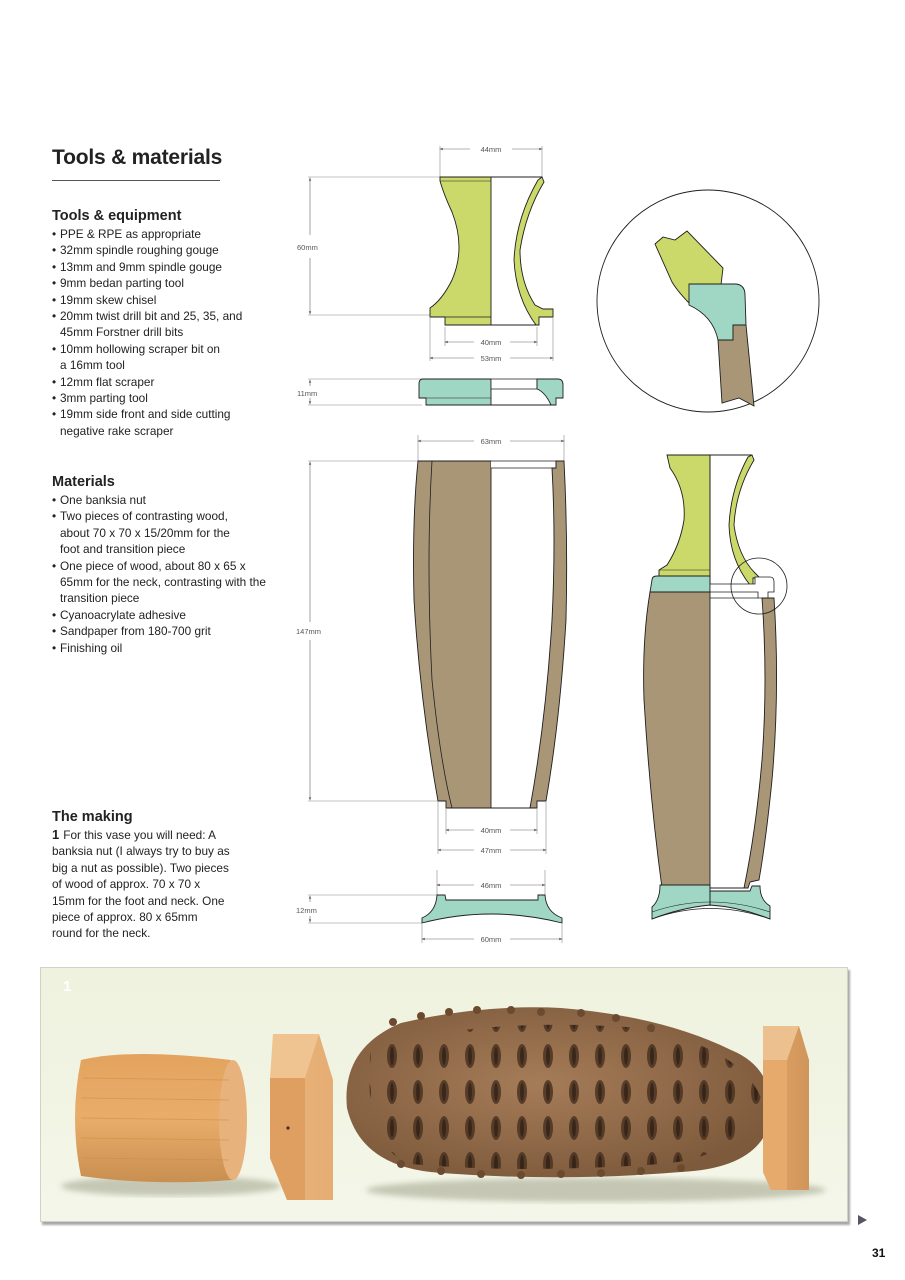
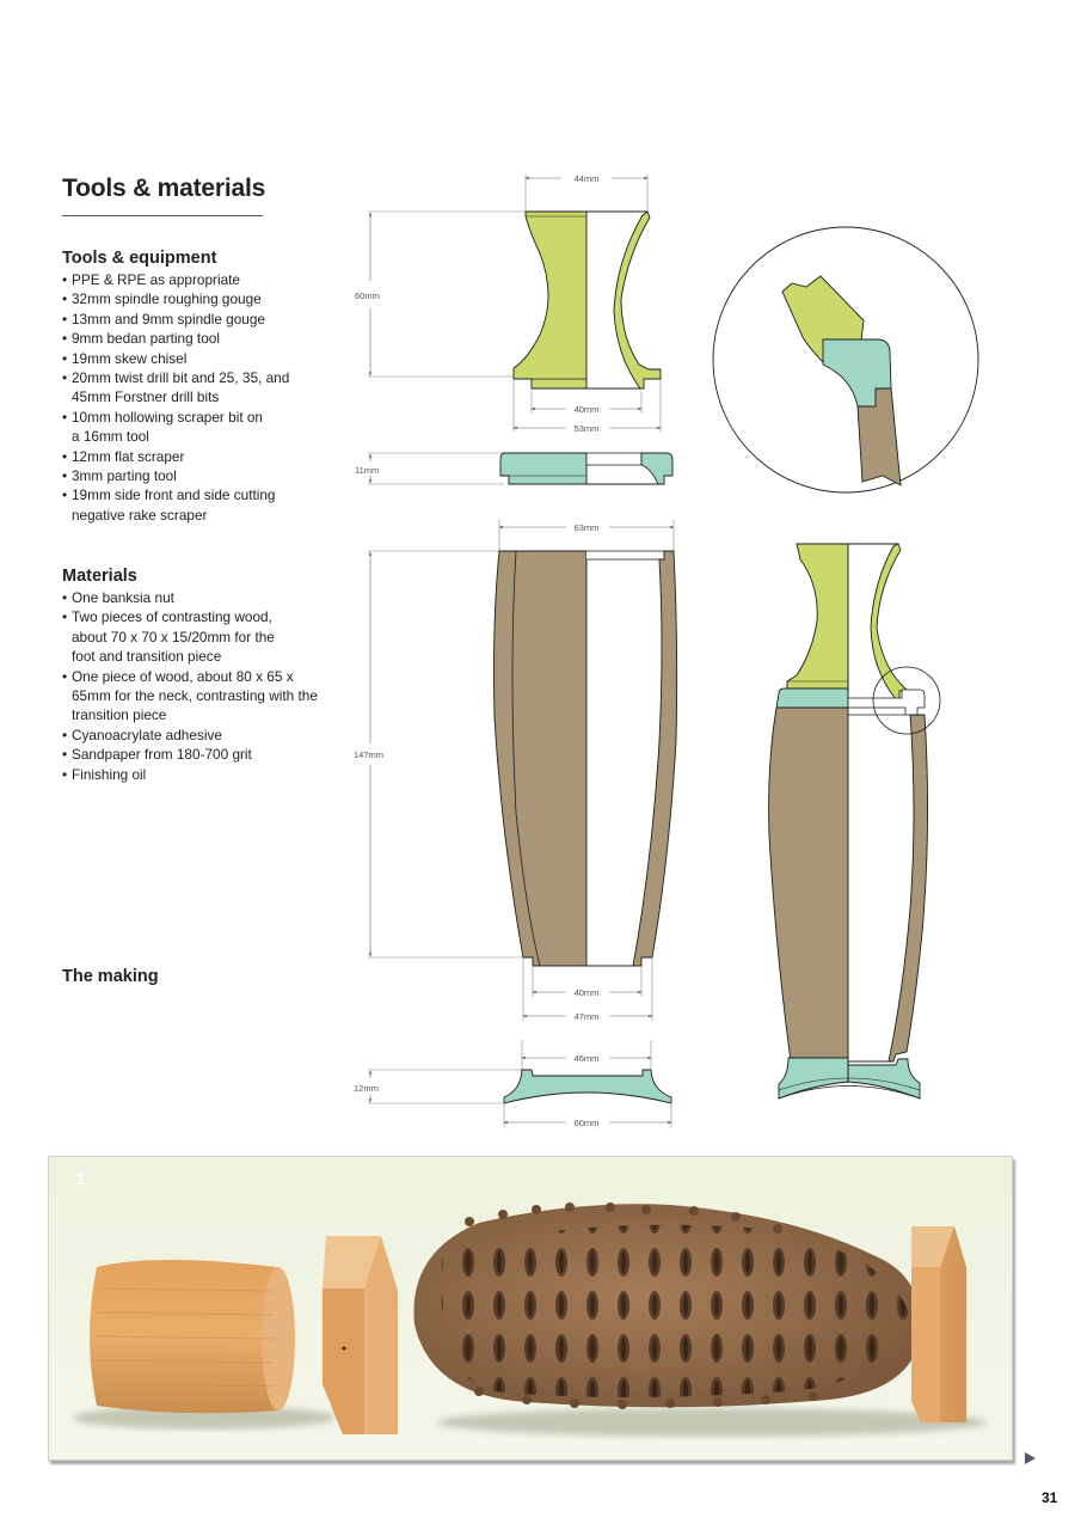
  Tools & materials
  Tools & equipment
  PPE & RPE as appropriate
  32mm spindle roughing gouge
  13mm and 9mm spindle gouge
  9mm bedan parting tool
  19mm skew chisel
  20mm twist drill bit and 25, 35, and 45mm Forstner drill bits
  10mm hollowing scraper bit on a 16mm tool
  12mm flat scraper
  3mm parting tool
  19mm side front and side cutting negative rake scraper
  Materials
  One banksia nut
  Two pieces of contrasting wood, about 70 x 70 x 15/20mm for the foot and transition piece
  One piece of wood, about 80 x 65 x 65mm for the neck, contrasting with the transition piece
  Cyanoacrylate adhesive
  Sandpaper from 180-700 grit
  Finishing oil
  The making
- 1 For this vase you will need: A banksia nut (I always try to buy as big a nut as possible). Two pieces of wood of approx. 70 x 70 x 15mm for the foot and neck. One piece of approx. 80 x 65mm round for the neck.
  44mm
  60mm
  40mm
  53mm
  11mm
  63mm
  147mm
  40mm
  47mm
  46mm
  12mm
  60mm
  1
  31
